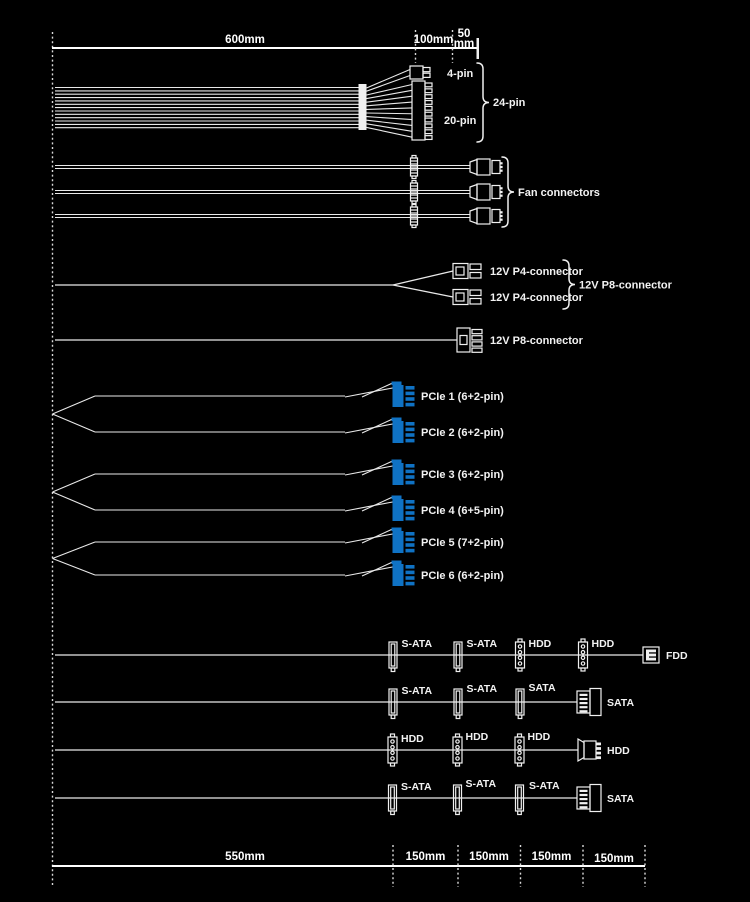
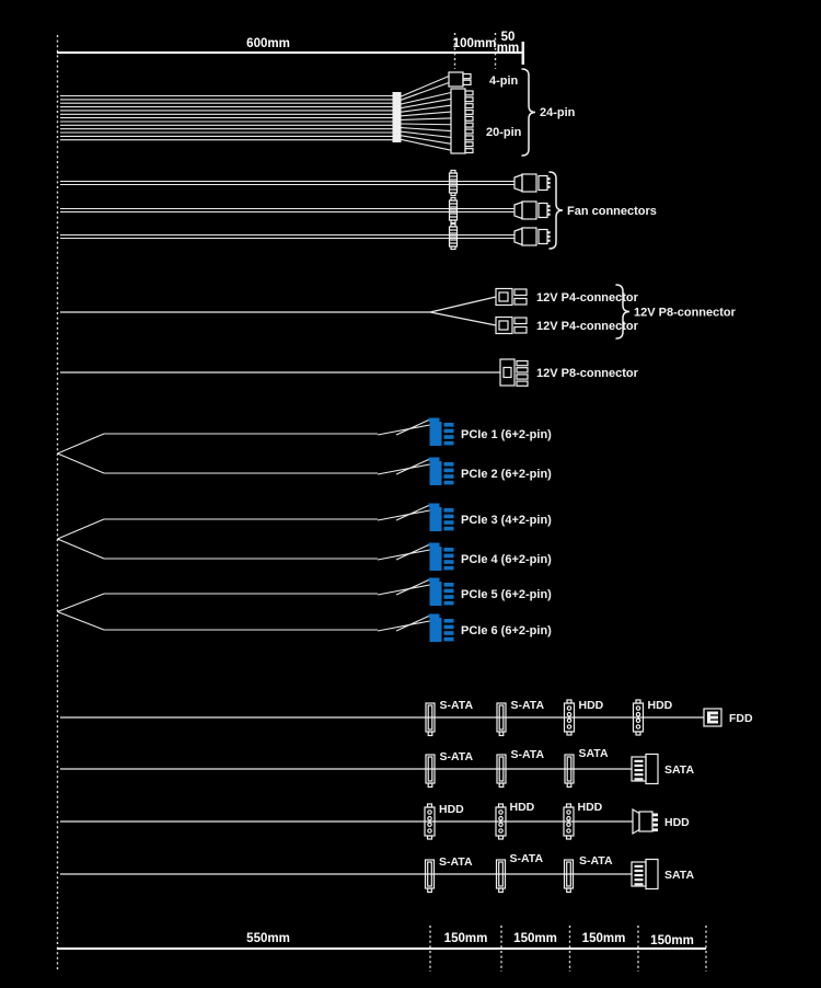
  600mm
  100mm
  50
  mm
  4-pin
  20-pin
  24-pin
  Fan connectors
  12V P4-connector
  12V P4-connector
  12V P8-connector
  12V P8-connector
  PCIe 1 (6+2-pin)
  PCIe 2 (6+2-pin)
- PCIe 3 (6+2-pin)
+ PCIe 3 (4+2-pin)
- PCIe 4 (6+5-pin)
+ PCIe 4 (6+2-pin)
- PCIe 5 (7+2-pin)
+ PCIe 5 (6+2-pin)
  PCIe 6 (6+2-pin)
  S-ATA
  S-ATA
  HDD
  HDD
  FDD
  S-ATA
  S-ATA
  SATA
  SATA
  HDD
  HDD
  HDD
  HDD
  S-ATA
  S-ATA
  S-ATA
  SATA
  550mm
  150mm
  150mm
  150mm
  150mm
